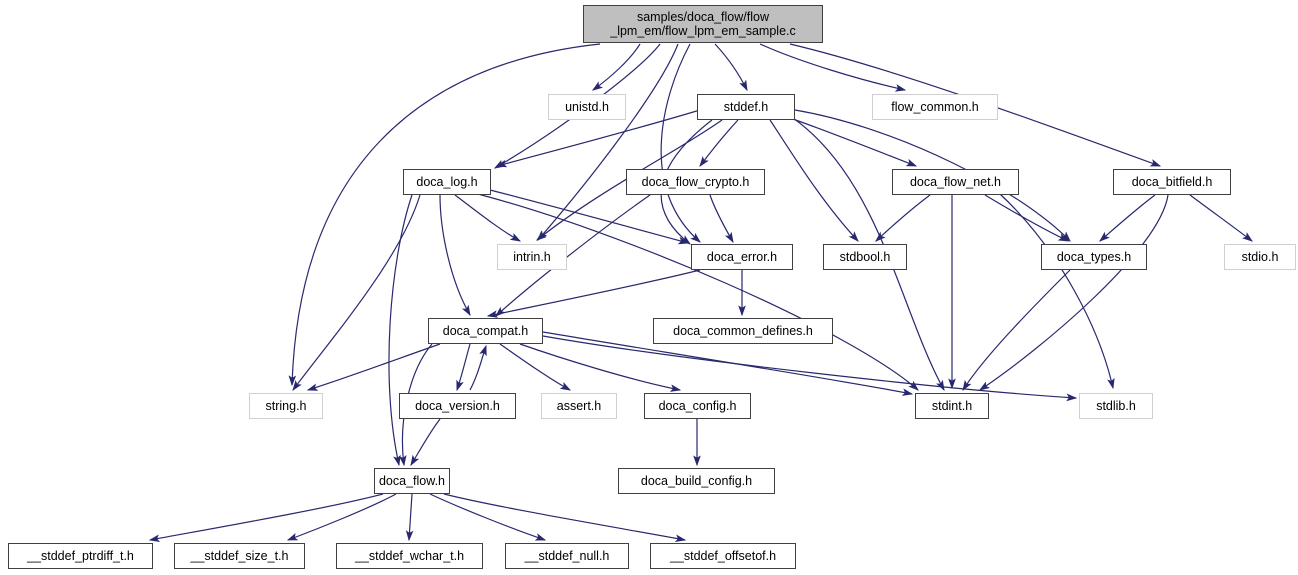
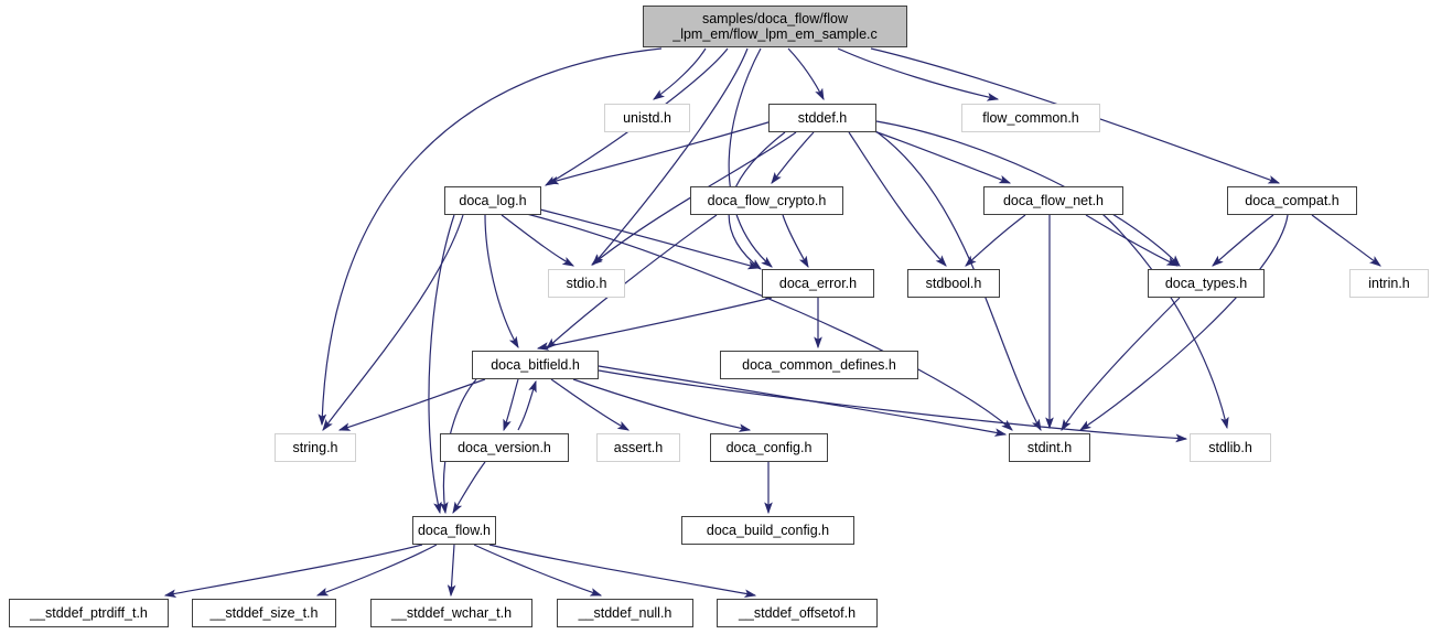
  samples/doca_flow/flow
  _lpm_em/flow_lpm_em_sample.c
  unistd.h
  stddef.h
  flow_common.h
  doca_log.h
  doca_flow_crypto.h
  doca_flow_net.h
- doca_bitfield.h
+ doca_compat.h
- intrin.h
+ stdio.h
  doca_error.h
  stdbool.h
  doca_types.h
- stdio.h
+ intrin.h
- doca_compat.h
+ doca_bitfield.h
  doca_common_defines.h
  string.h
  doca_version.h
  assert.h
  doca_config.h
  stdint.h
  stdlib.h
  doca_flow.h
  doca_build_config.h
  __stddef_ptrdiff_t.h
  __stddef_size_t.h
  __stddef_wchar_t.h
  __stddef_null.h
  __stddef_offsetof.h
